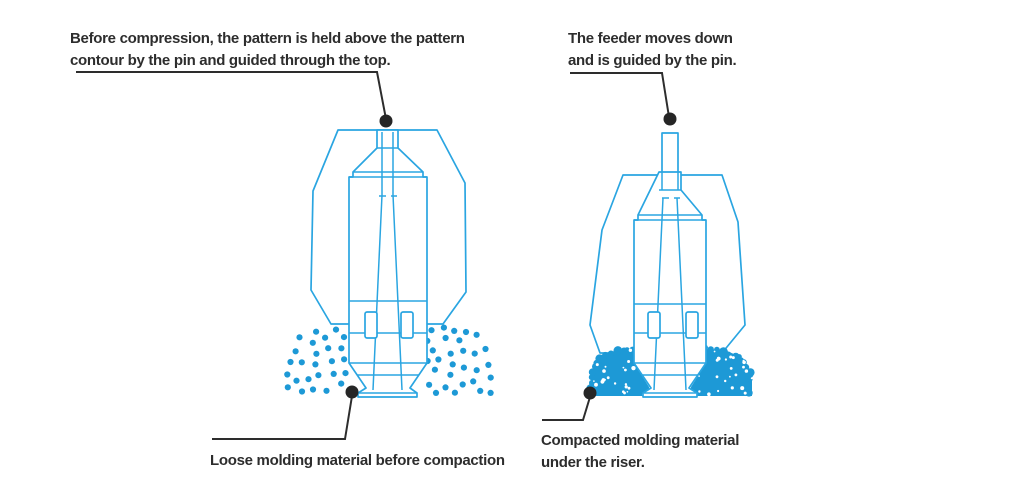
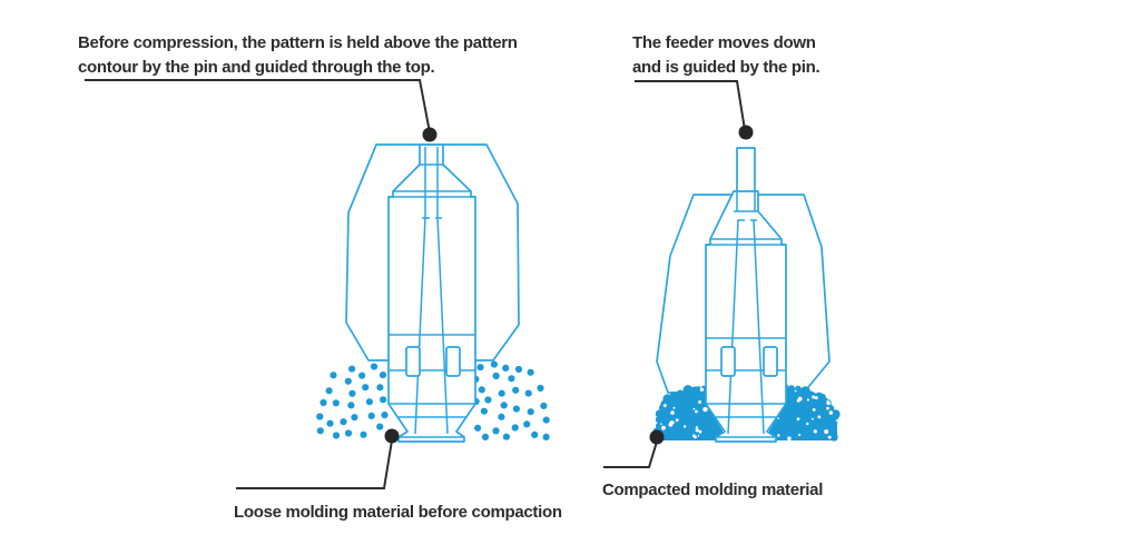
  Before compression, the pattern is held above the pattern
  contour by the pin and guided through the top.
  The feeder moves down
  and is guided by the pin.
  Loose molding material before compaction
  Compacted molding material
- under the riser.
